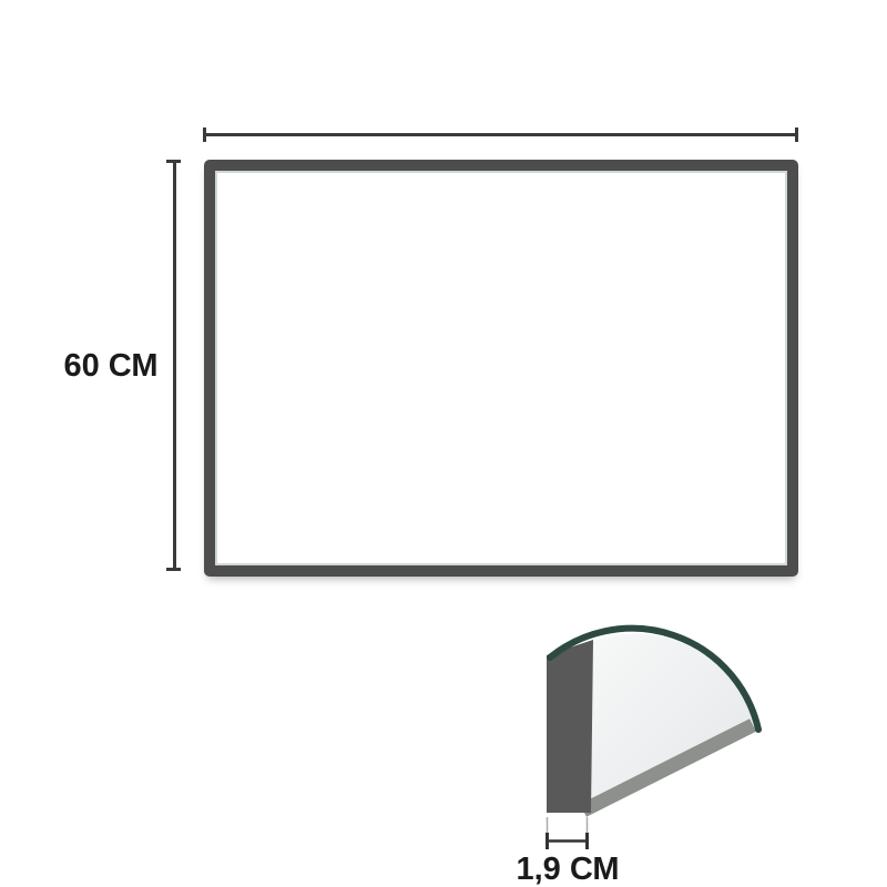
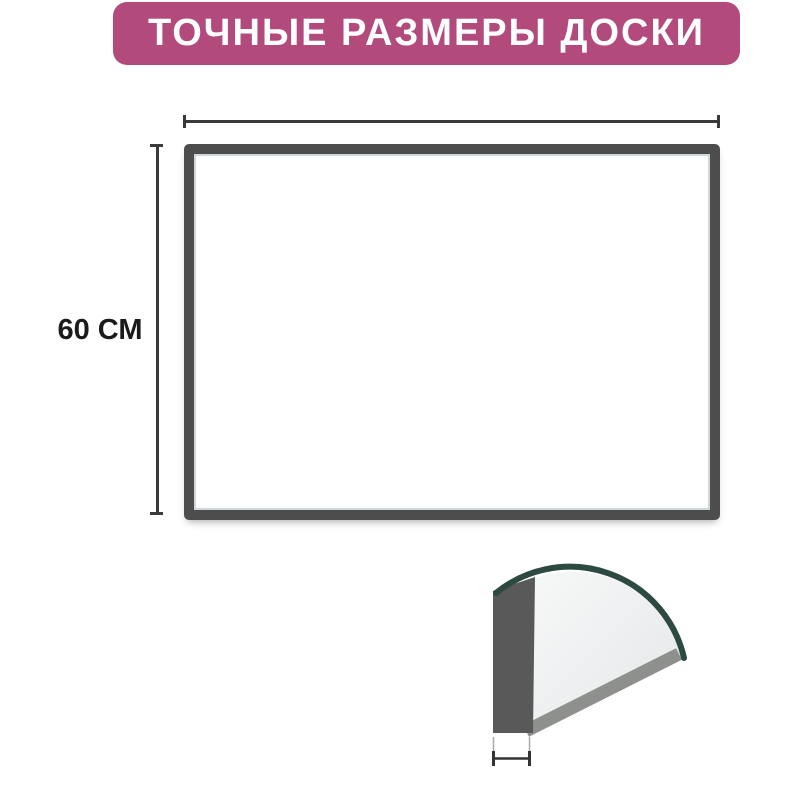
+ ТОЧНЫЕ РАЗМЕРЫ ДОСКИ
  60 СМ
- 1,9 СМ
